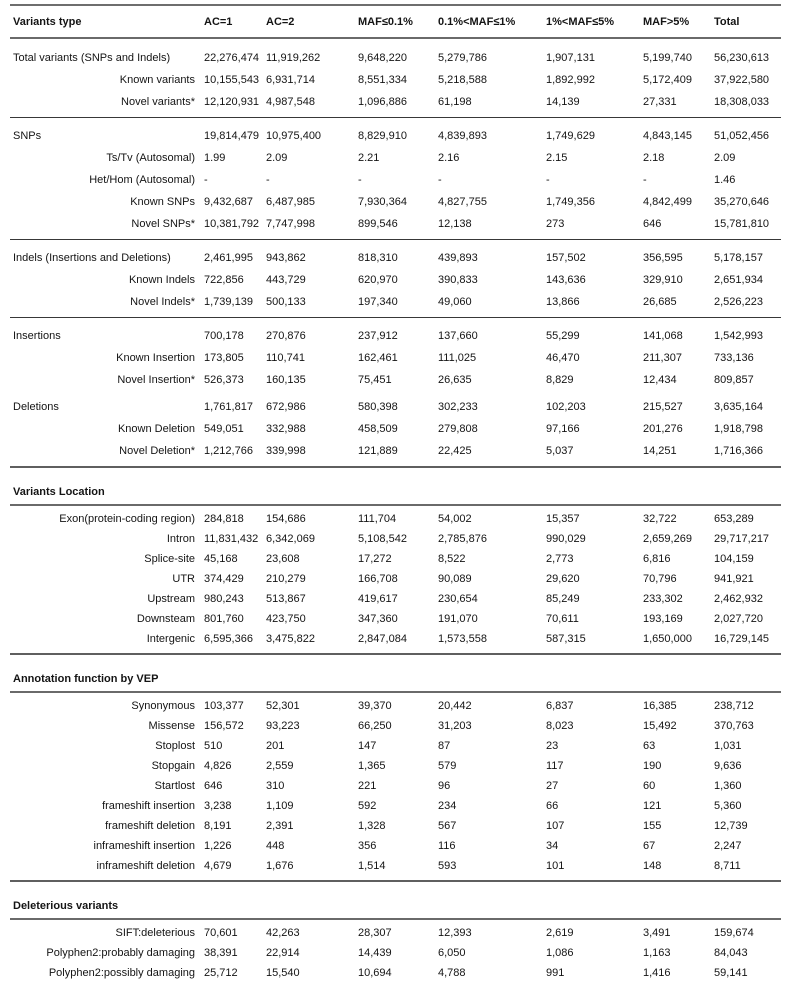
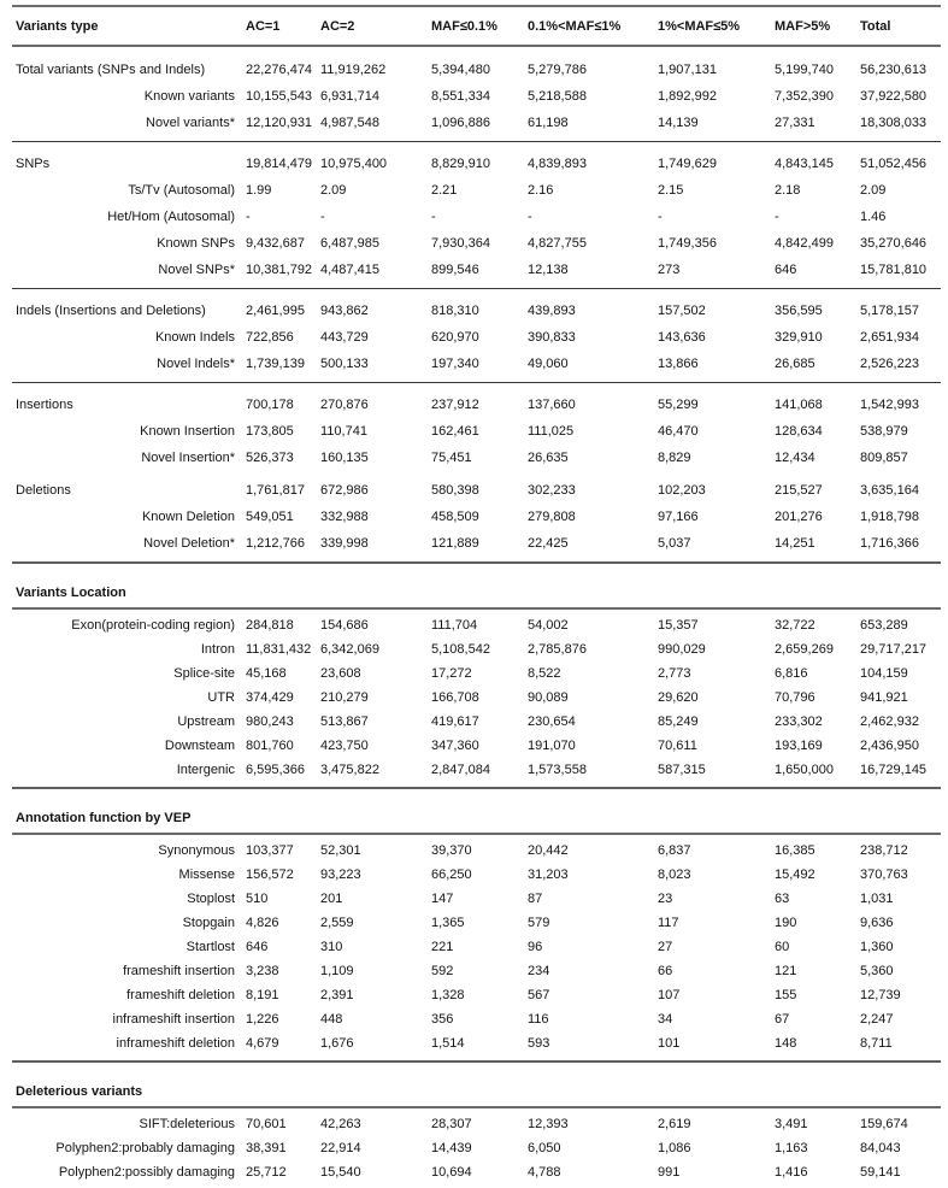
  Variants type
  AC=1
  AC=2
  MAF≤0.1%
  0.1%<MAF≤1%
  1%<MAF≤5%
  MAF>5%
  Total
  Total variants (SNPs and Indels)
  22,276,474
  11,919,262
- 9,648,220
+ 5,394,480
  5,279,786
  1,907,131
  5,199,740
  56,230,613
  Known variants
  10,155,543
  6,931,714
  8,551,334
  5,218,588
  1,892,992
- 5,172,409
+ 7,352,390
  37,922,580
  Novel variants*
  12,120,931
  4,987,548
  1,096,886
  61,198
  14,139
  27,331
  18,308,033
  SNPs
  19,814,479
  10,975,400
  8,829,910
  4,839,893
  1,749,629
  4,843,145
  51,052,456
  Ts/Tv (Autosomal)
  1.99
  2.09
  2.21
  2.16
  2.15
  2.18
  2.09
  Het/Hom (Autosomal)
  -
  -
  -
  -
  -
  -
  1.46
  Known SNPs
  9,432,687
  6,487,985
  7,930,364
  4,827,755
  1,749,356
  4,842,499
  35,270,646
  Novel SNPs*
  10,381,792
- 7,747,998
+ 4,487,415
  899,546
  12,138
  273
  646
  15,781,810
  Indels (Insertions and Deletions)
  2,461,995
  943,862
  818,310
  439,893
  157,502
  356,595
  5,178,157
  Known Indels
  722,856
  443,729
  620,970
  390,833
  143,636
  329,910
  2,651,934
  Novel Indels*
  1,739,139
  500,133
  197,340
  49,060
  13,866
  26,685
  2,526,223
  Insertions
  700,178
  270,876
  237,912
  137,660
  55,299
  141,068
  1,542,993
  Known Insertion
  173,805
  110,741
  162,461
  111,025
  46,470
- 211,307
+ 128,634
- 733,136
+ 538,979
  Novel Insertion*
  526,373
  160,135
  75,451
  26,635
  8,829
  12,434
  809,857
  Deletions
  1,761,817
  672,986
  580,398
  302,233
  102,203
  215,527
  3,635,164
  Known Deletion
  549,051
  332,988
  458,509
  279,808
  97,166
  201,276
  1,918,798
  Novel Deletion*
  1,212,766
  339,998
  121,889
  22,425
  5,037
  14,251
  1,716,366
  Variants Location
  Exon(protein-coding region)
  284,818
  154,686
  111,704
  54,002
  15,357
  32,722
  653,289
  Intron
  11,831,432
  6,342,069
  5,108,542
  2,785,876
  990,029
  2,659,269
  29,717,217
  Splice-site
  45,168
  23,608
  17,272
  8,522
  2,773
  6,816
  104,159
  UTR
  374,429
  210,279
  166,708
  90,089
  29,620
  70,796
  941,921
  Upstream
  980,243
  513,867
  419,617
  230,654
  85,249
  233,302
  2,462,932
  Downsteam
  801,760
  423,750
  347,360
  191,070
  70,611
  193,169
- 2,027,720
+ 2,436,950
  Intergenic
  6,595,366
  3,475,822
  2,847,084
  1,573,558
  587,315
  1,650,000
  16,729,145
  Annotation function by VEP
  Synonymous
  103,377
  52,301
  39,370
  20,442
  6,837
  16,385
  238,712
  Missense
  156,572
  93,223
  66,250
  31,203
  8,023
  15,492
  370,763
  Stoplost
  510
  201
  147
  87
  23
  63
  1,031
  Stopgain
  4,826
  2,559
  1,365
  579
  117
  190
  9,636
  Startlost
  646
  310
  221
  96
  27
  60
  1,360
  frameshift insertion
  3,238
  1,109
  592
  234
  66
  121
  5,360
  frameshift deletion
  8,191
  2,391
  1,328
  567
  107
  155
  12,739
  inframeshift insertion
  1,226
  448
  356
  116
  34
  67
  2,247
  inframeshift deletion
  4,679
  1,676
  1,514
  593
  101
  148
  8,711
  Deleterious variants
  SIFT:deleterious
  70,601
  42,263
  28,307
  12,393
  2,619
  3,491
  159,674
  Polyphen2:probably damaging
  38,391
  22,914
  14,439
  6,050
  1,086
  1,163
  84,043
  Polyphen2:possibly damaging
  25,712
  15,540
  10,694
  4,788
  991
  1,416
  59,141
